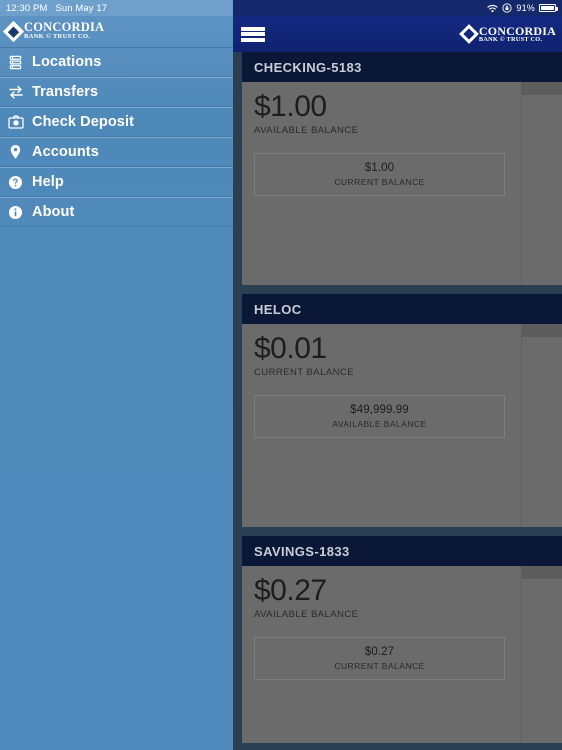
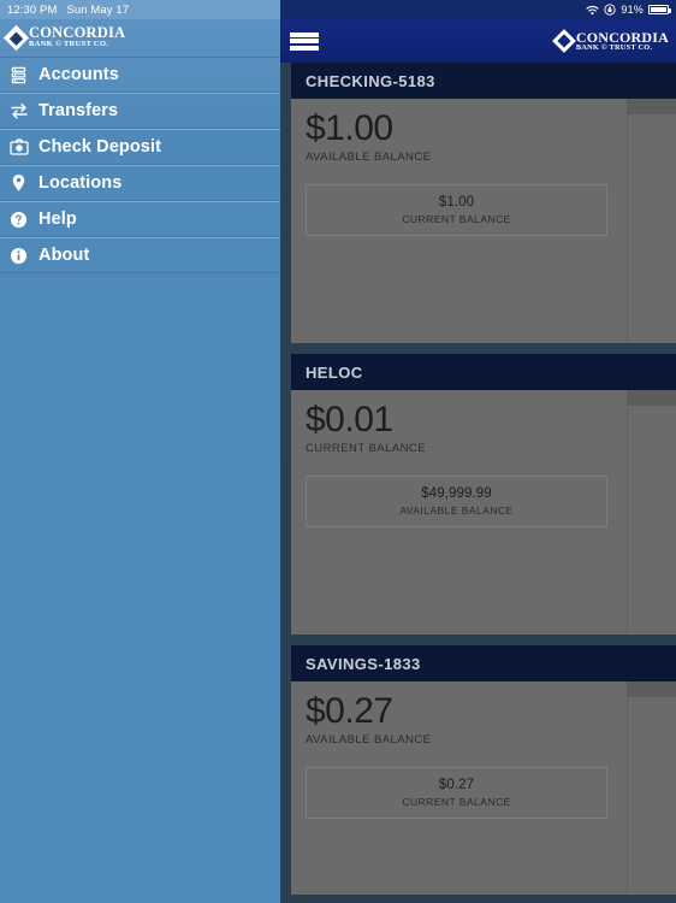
  12:30 PM
  Sun May 17
  CONCORDIA
- Locations
+ Accounts
  Transfers
  Check Deposit
- Accounts
+ Locations
  Help
  About
  91%
  CONCORDIA
  CHECKING-5183
  $1.00
  AVAILABLE BALANCE
  $1.00
  CURRENT BALANCE
  HELOC
  $0.01
  CURRENT BALANCE
  $49,999.99
  AVAILABLE BALANCE
  SAVINGS-1833
  $0.27
  AVAILABLE BALANCE
  $0.27
  CURRENT BALANCE
